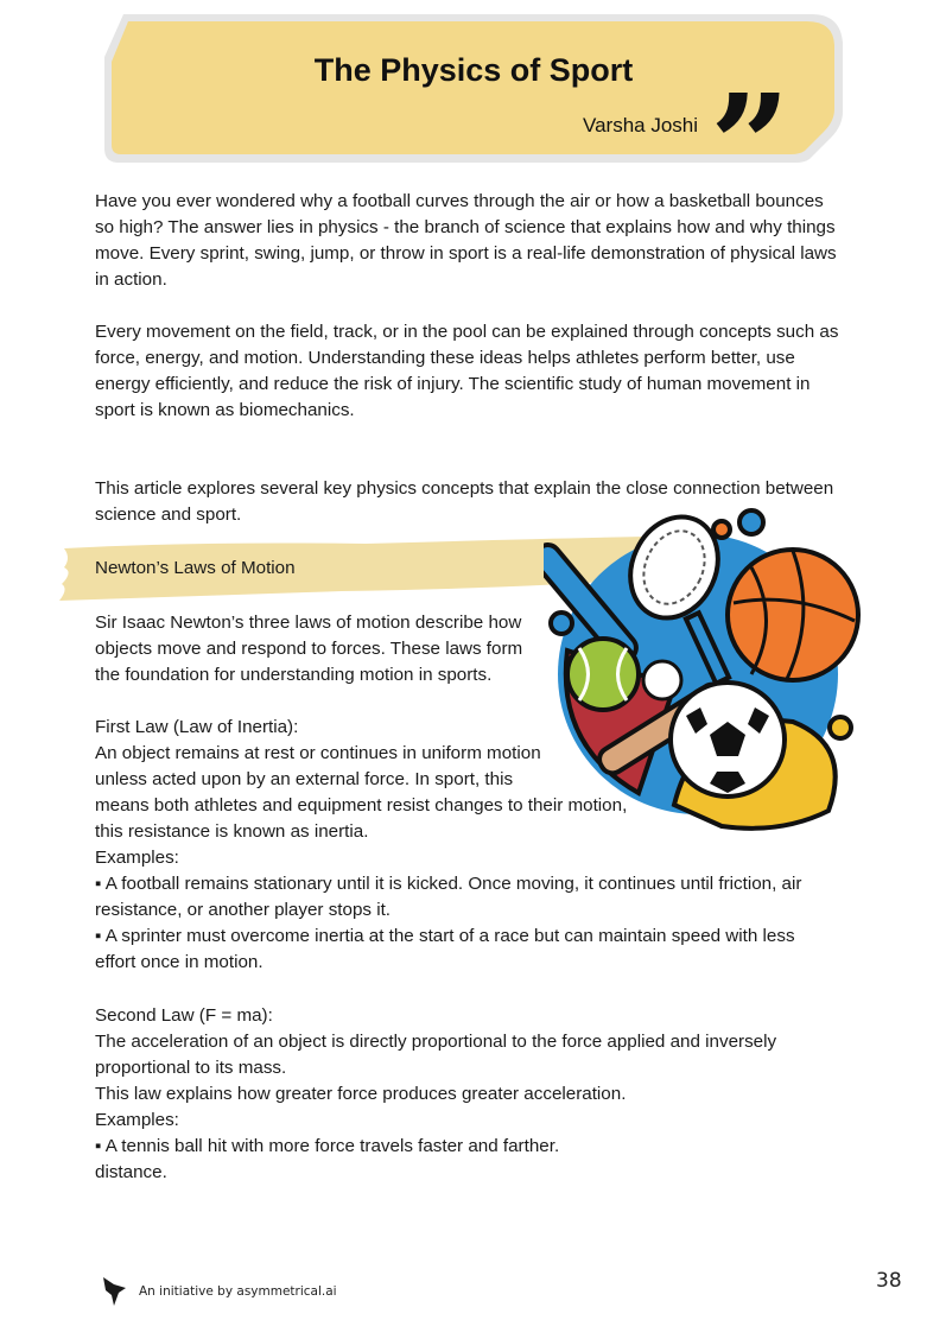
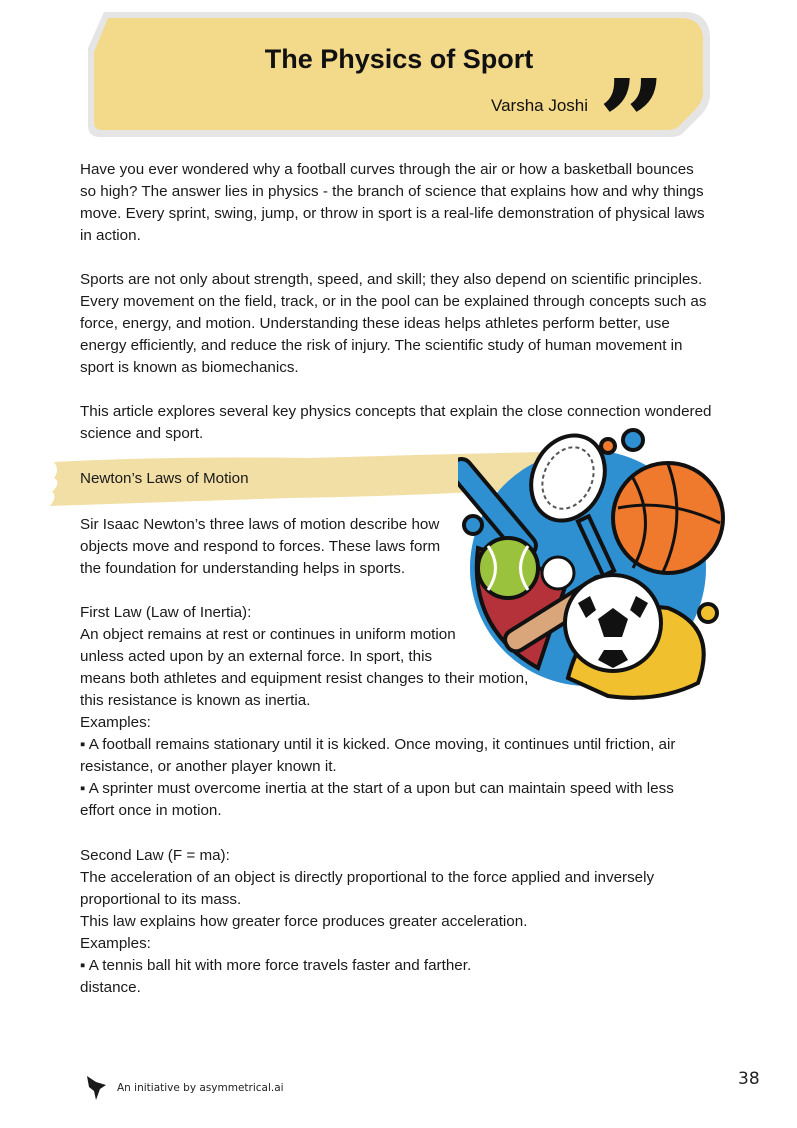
  The Physics of Sport
  Varsha Joshi
  ”
  Have you ever wondered why a football curves through the air or how a basketball bounces
  so high? The answer lies in physics - the branch of science that explains how and why things
  move. Every sprint, swing, jump, or throw in sport is a real-life demonstration of physical laws
  in action.
+ Sports are not only about strength, speed, and skill; they also depend on scientific principles.
  Every movement on the field, track, or in the pool can be explained through concepts such as
  force, energy, and motion. Understanding these ideas helps athletes perform better, use
  energy efficiently, and reduce the risk of injury. The scientific study of human movement in
  sport is known as biomechanics.
- This article explores several key physics concepts that explain the close connection between
+ This article explores several key physics concepts that explain the close connection wondered
  science and sport.
  Newton’s Laws of Motion
  Sir Isaac Newton’s three laws of motion describe how
  objects move and respond to forces. These laws form
- the foundation for understanding motion in sports.
+ the foundation for understanding helps in sports.
  First Law (Law of Inertia):
  An object remains at rest or continues in uniform motion
  unless acted upon by an external force. In sport, this
  means both athletes and equipment resist changes to their motion,
  this resistance is known as inertia.
  Examples:
  ▪ A football remains stationary until it is kicked. Once moving, it continues until friction, air
- resistance, or another player stops it.
+ resistance, or another player known it.
- ▪ A sprinter must overcome inertia at the start of a race but can maintain speed with less
+ ▪ A sprinter must overcome inertia at the start of a upon but can maintain speed with less
  effort once in motion.
  Second Law (F = ma):
  The acceleration of an object is directly proportional to the force applied and inversely
  proportional to its mass.
  This law explains how greater force produces greater acceleration.
  Examples:
  ▪ A tennis ball hit with more force travels faster and farther.
  distance.
  An initiative by asymmetrical.ai
  38
